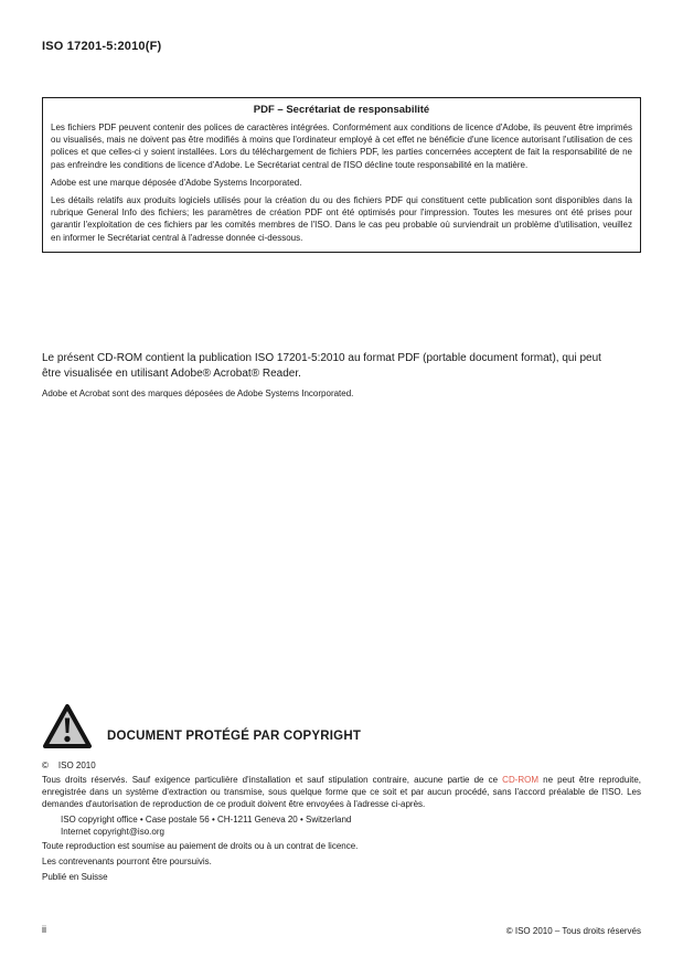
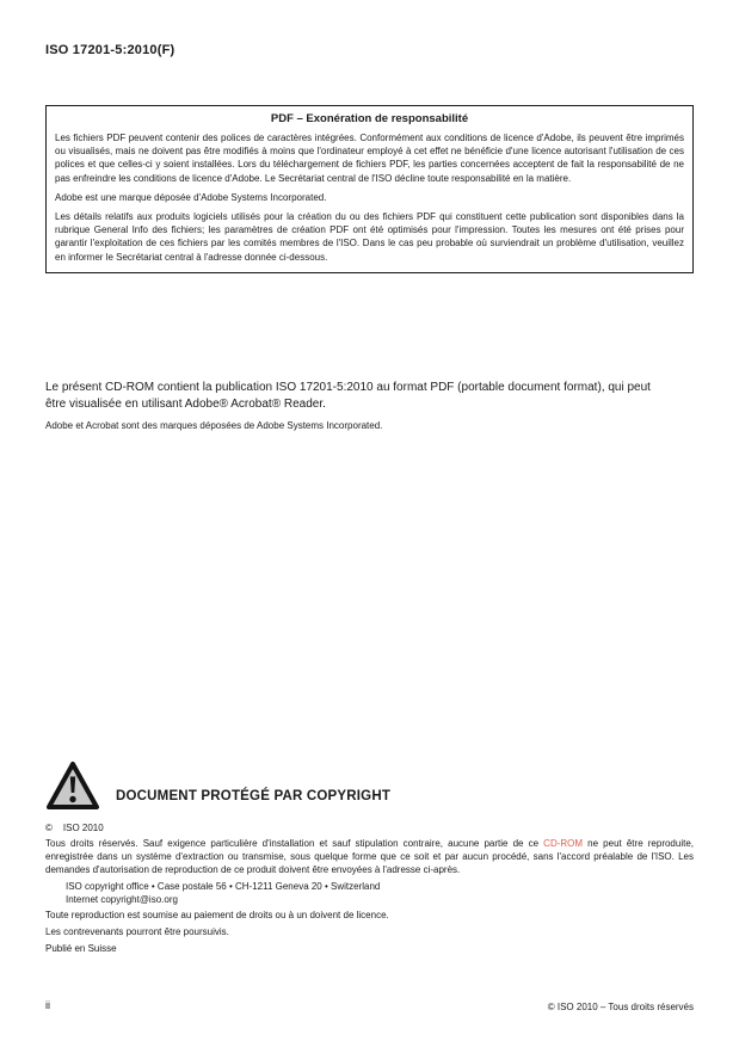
  ISO 17201-5:2010(F)
- PDF – Secrétariat de responsabilité
+ PDF – Exonération de responsabilité
  Les fichiers PDF peuvent contenir des polices de caractères intégrées. Conformément aux conditions de licence d'Adobe, ils peuvent être imprimés ou visualisés, mais ne doivent pas être modifiés à moins que l'ordinateur employé à cet effet ne bénéficie d'une licence autorisant l'utilisation de ces polices et que celles-ci y soient installées. Lors du téléchargement de fichiers PDF, les parties concernées acceptent de fait la responsabilité de ne pas enfreindre les conditions de licence d'Adobe. Le Secrétariat central de l'ISO décline toute responsabilité en la matière.
  Adobe est une marque déposée d'Adobe Systems Incorporated.
  Les détails relatifs aux produits logiciels utilisés pour la création du ou des fichiers PDF qui constituent cette publication sont disponibles dans la rubrique General Info des fichiers; les paramètres de création PDF ont été optimisés pour l'impression. Toutes les mesures ont été prises pour garantir l'exploitation de ces fichiers par les comités membres de l'ISO. Dans le cas peu probable où surviendrait un problème d'utilisation, veuillez en informer le Secrétariat central à l'adresse donnée ci-dessous.
  Le présent CD-ROM contient la publication ISO 17201-5:2010 au format PDF (portable document format), qui peut être visualisée en utilisant Adobe® Acrobat® Reader.
  Adobe et Acrobat sont des marques déposées de Adobe Systems Incorporated.
  DOCUMENT PROTÉGÉ PAR COPYRIGHT
  © ISO 2010
  Tous droits réservés. Sauf exigence particulière d'installation et sauf stipulation contraire, aucune partie de ce CD-ROM ne peut être reproduite, enregistrée dans un système d'extraction ou transmise, sous quelque forme que ce soit et par aucun procédé, sans l'accord préalable de l'ISO. Les demandes d'autorisation de reproduction de ce produit doivent être envoyées à l'adresse ci-après.
  ISO copyright office • Case postale 56 • CH-1211 Geneva 20 • Switzerland
  Internet copyright@iso.org
- Toute reproduction est soumise au paiement de droits ou à un contrat de licence.
+ Toute reproduction est soumise au paiement de droits ou à un doivent de licence.
  Les contrevenants pourront être poursuivis.
  Publié en Suisse
  ii
  © ISO 2010 – Tous droits réservés
